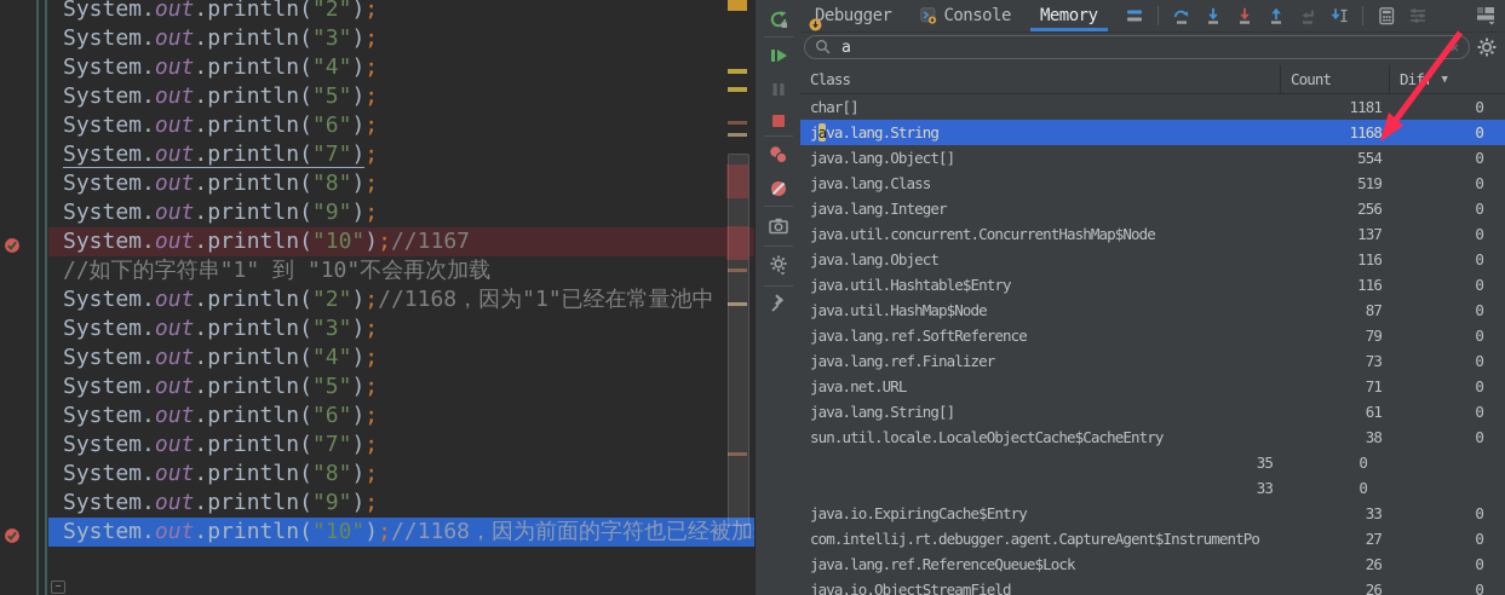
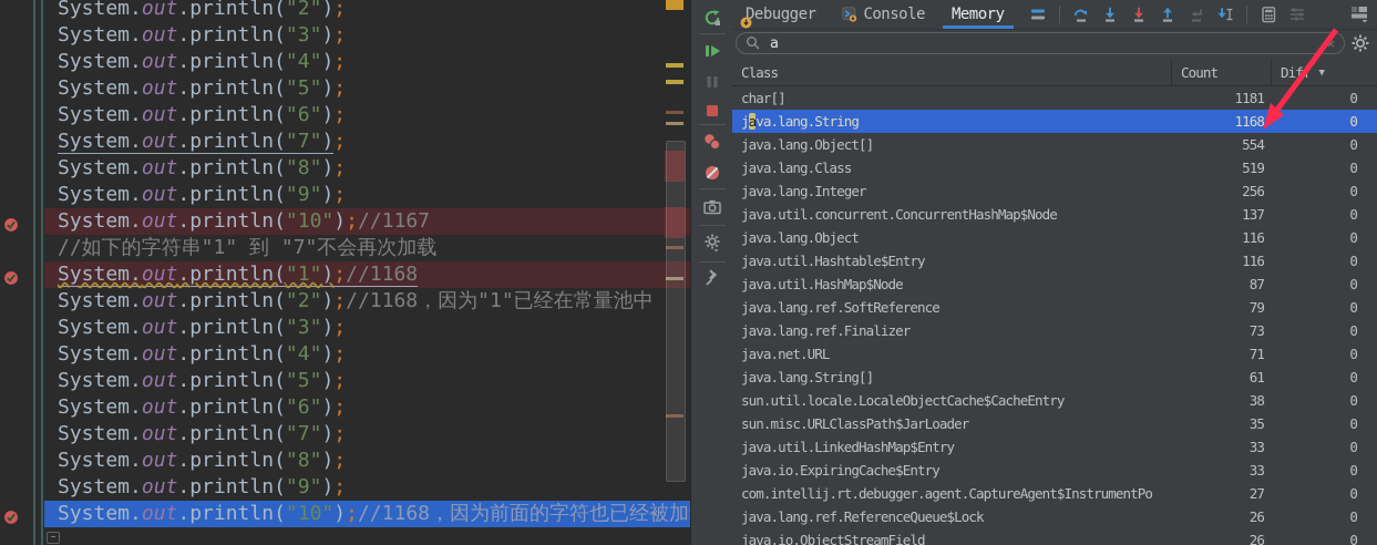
  System.out.println("2");
  System.out.println("3");
  System.out.println("4");
  System.out.println("5");
  System.out.println("6");
  System.out.println("7");
  System.out.println("8");
  System.out.println("9");
  System.out.println("10");//1167
- //如下的字符串"1" 到 "10"不会再次加载
+ //如下的字符串"1" 到 "7"不会再次加载
+ System.out.println("1");//1168
  System.out.println("2");//1168，因为"1"已经在常量池中
  System.out.println("3");
  System.out.println("4");
  System.out.println("5");
  System.out.println("6");
  System.out.println("7");
  System.out.println("8");
  System.out.println("9");
  System.out.println("10");//1168，因为前面的字符也已经被加
  −
  Debugger
  Console
  Memory
  a
  ✕
  Class
  Count
  Dif
  ▼
  char[]
  1181
  0
  java.lang.String
  1168
  0
  java.lang.Object[]
  554
  0
  java.lang.Class
  519
  0
  java.lang.Integer
  256
  0
  java.util.concurrent.ConcurrentHashMap$Node
  137
  0
  java.lang.Object
  116
  0
  java.util.Hashtable$Entry
  116
  0
  java.util.HashMap$Node
  87
  0
  java.lang.ref.SoftReference
  79
  0
  java.lang.ref.Finalizer
  73
  0
  java.net.URL
  71
  0
  java.lang.String[]
  61
  0
  sun.util.locale.LocaleObjectCache$CacheEntry
  38
  0
+ sun.misc.URLClassPath$JarLoader
  35
  0
+ java.util.LinkedHashMap$Entry
  33
  0
  java.io.ExpiringCache$Entry
  33
  0
  com.intellij.rt.debugger.agent.CaptureAgent$InstrumentPo
  27
  0
  java.lang.ref.ReferenceQueue$Lock
  26
  0
  java.io.ObjectStreamField
  26
  0
